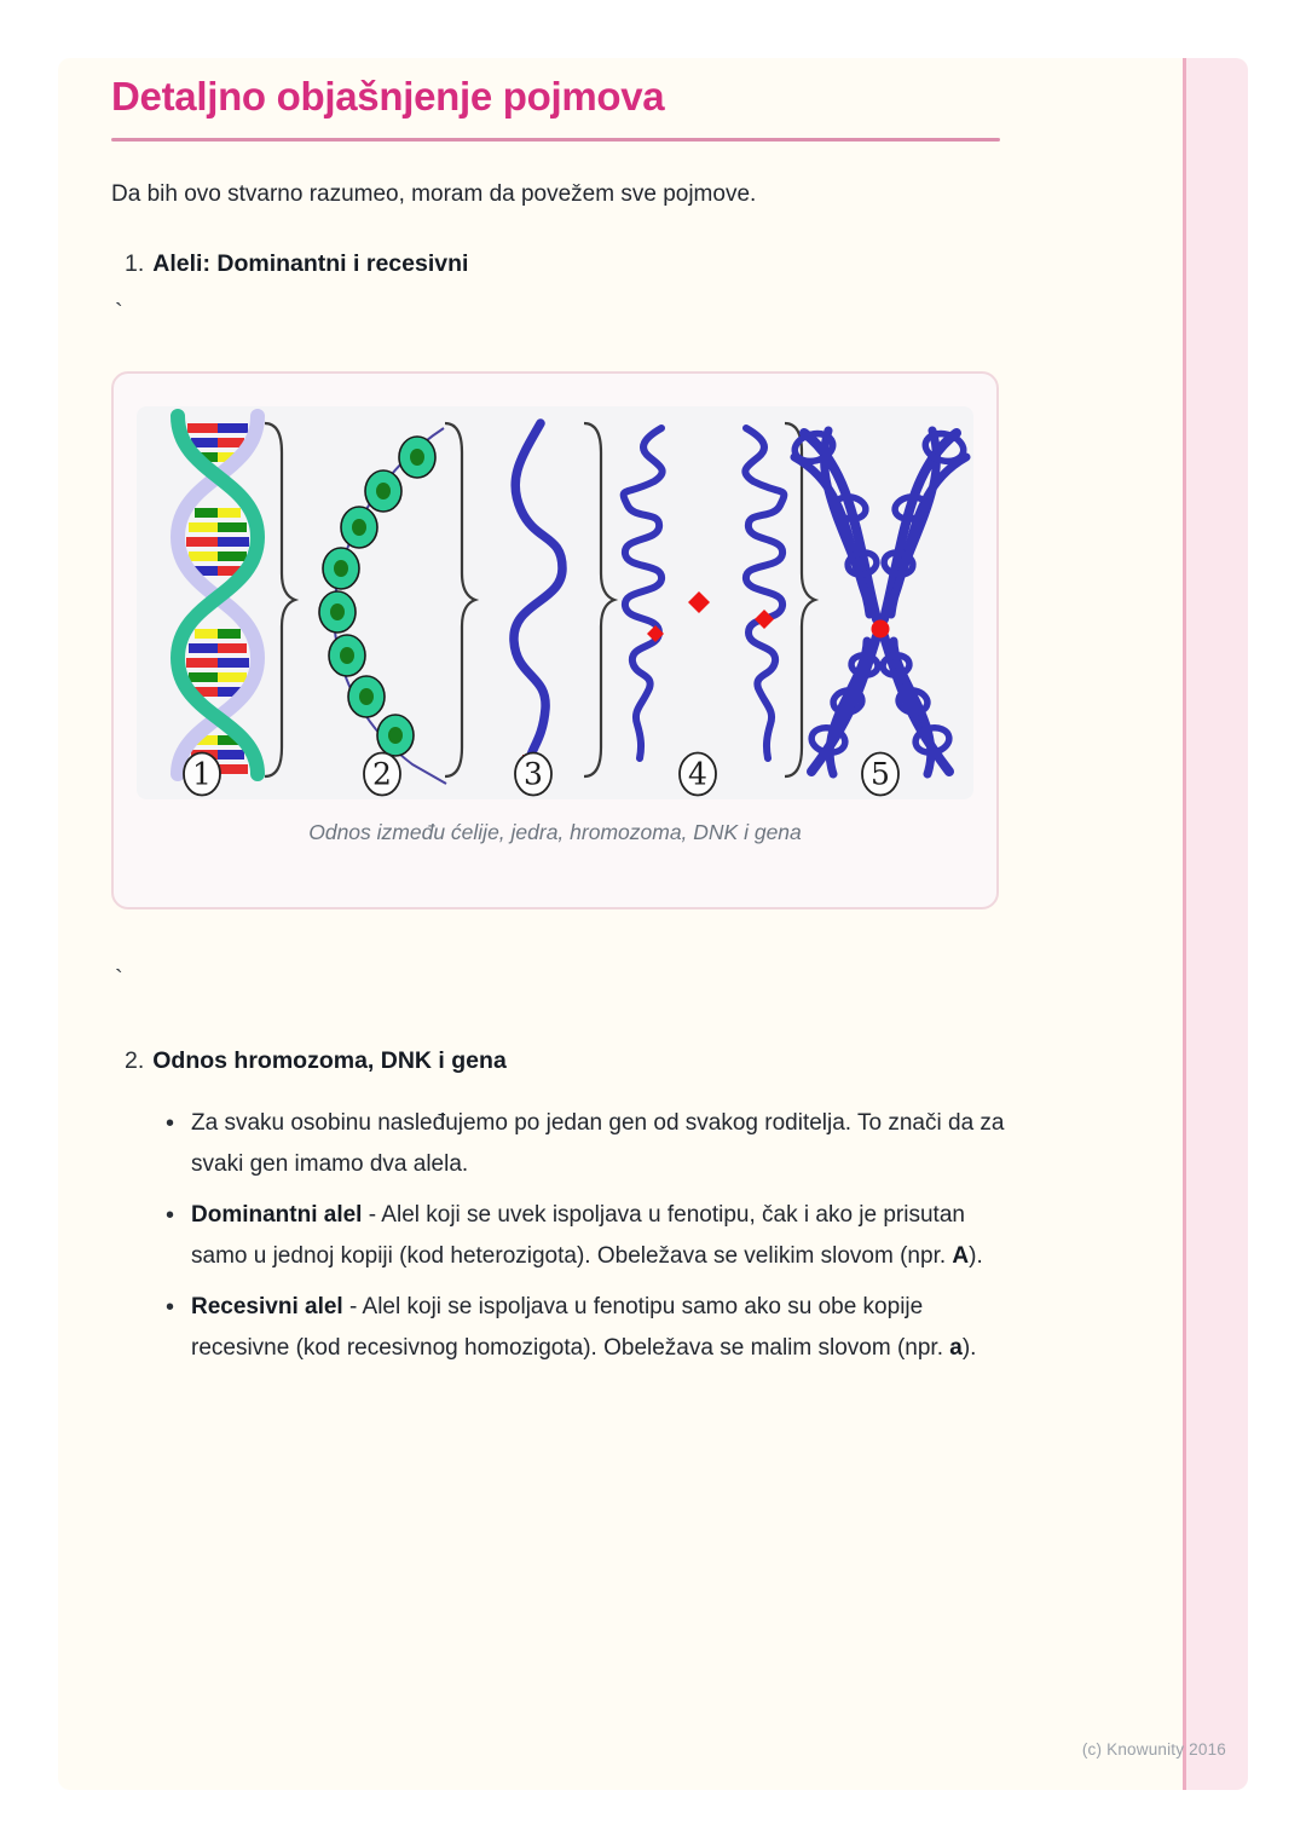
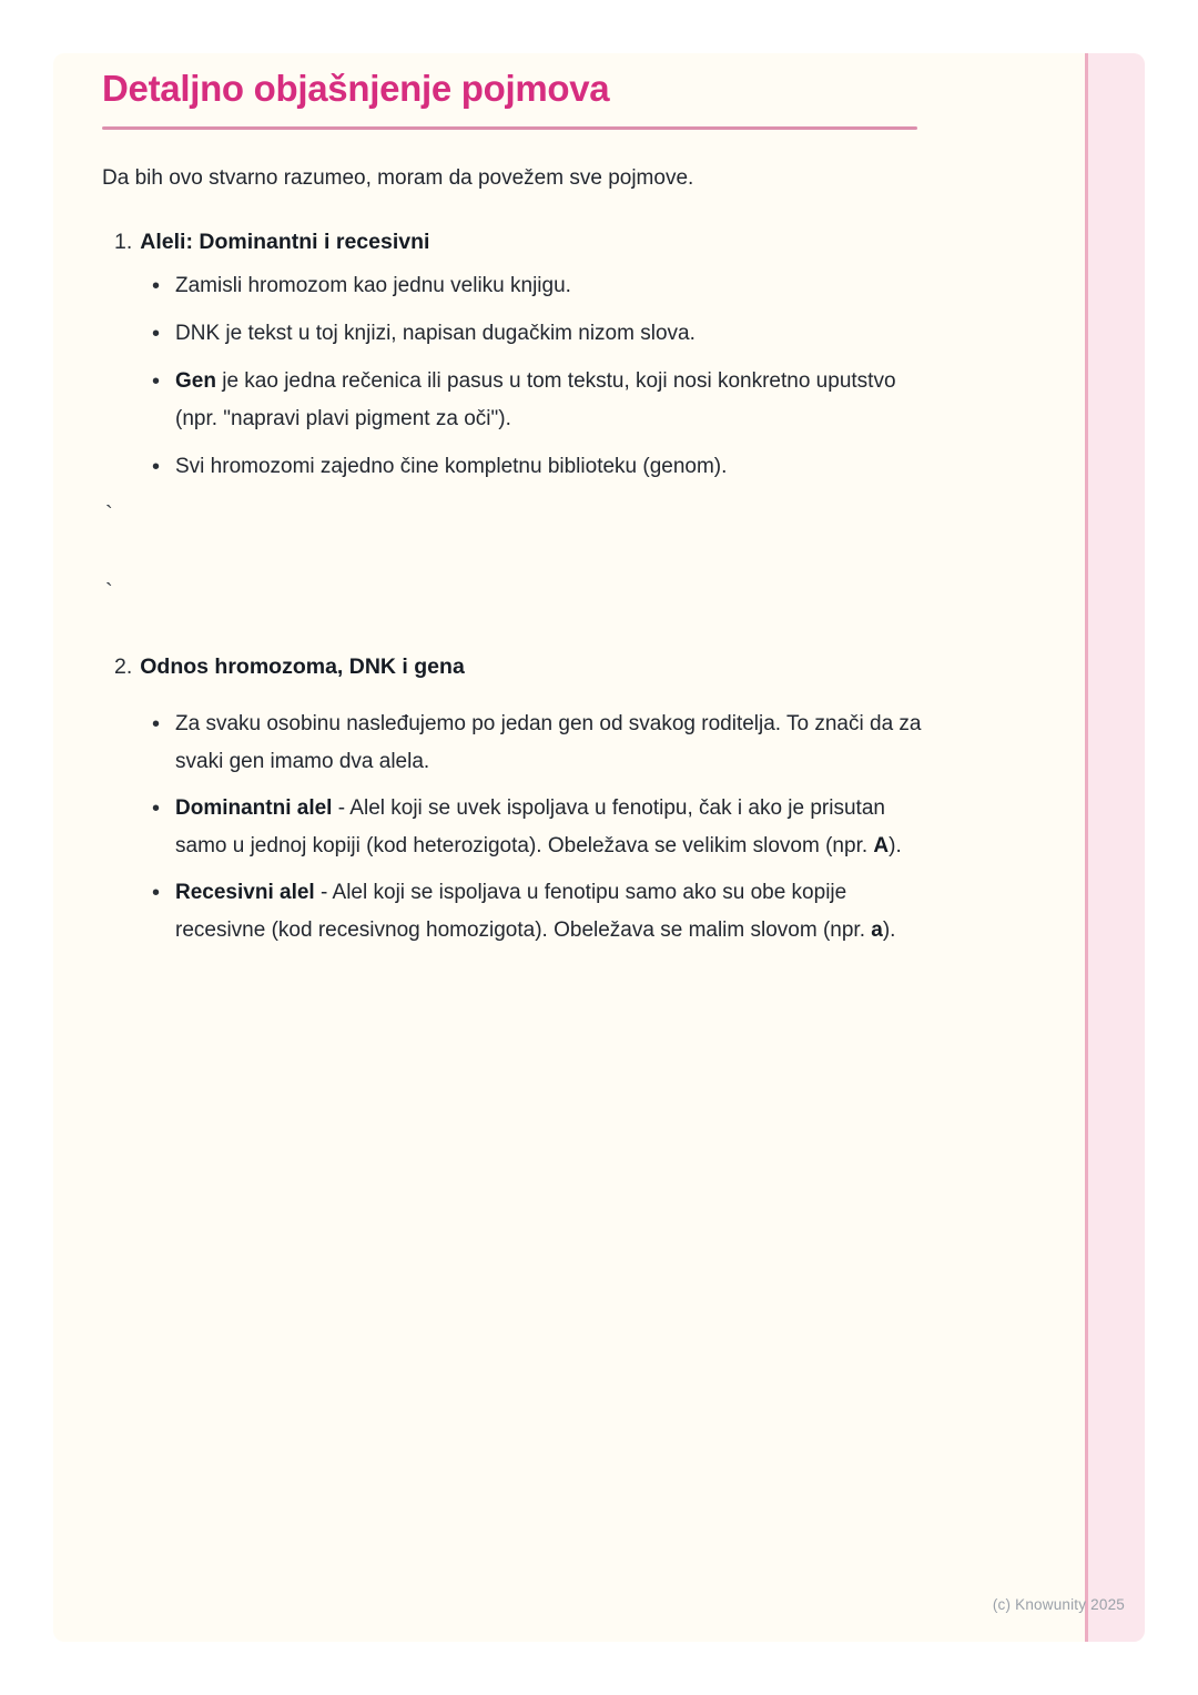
- (c) Knowunity 2016
+ (c) Knowunity 2025
  Detaljno objašnjenje pojmova
  Da bih ovo stvarno razumeo, moram da povežem sve pojmove.
  1. Aleli: Dominantni i recesivni
+ Zamisli hromozom kao jednu veliku knjigu.
+ DNK je tekst u toj knjizi, napisan dugačkim nizom slova.
+ Gen je kao jedna rečenica ili pasus u tom tekstu, koji nosi konkretno uputstvo (npr. "napravi plavi pigment za oči").
+ Svi hromozomi zajedno čine kompletnu biblioteku (genom).
  `
- 1
- 2
- 3
- 4
- 5
- Odnos između ćelije, jedra, hromozoma, DNK i gena
  `
  2. Odnos hromozoma, DNK i gena
  Za svaku osobinu nasleđujemo po jedan gen od svakog roditelja. To znači da za svaki gen imamo dva alela.
  Dominantni alel - Alel koji se uvek ispoljava u fenotipu, čak i ako je prisutan samo u jednoj kopiji (kod heterozigota). Obeležava se velikim slovom (npr. A).
  Recesivni alel - Alel koji se ispoljava u fenotipu samo ako su obe kopije recesivne (kod recesivnog homozigota). Obeležava se malim slovom (npr. a).
